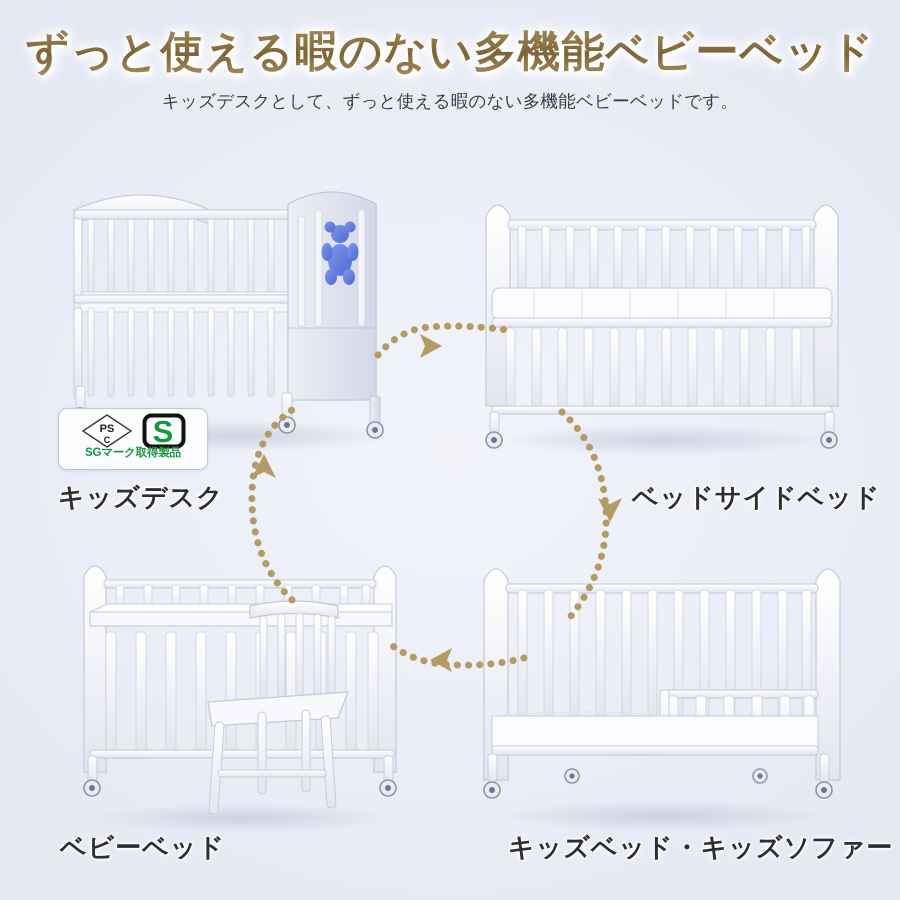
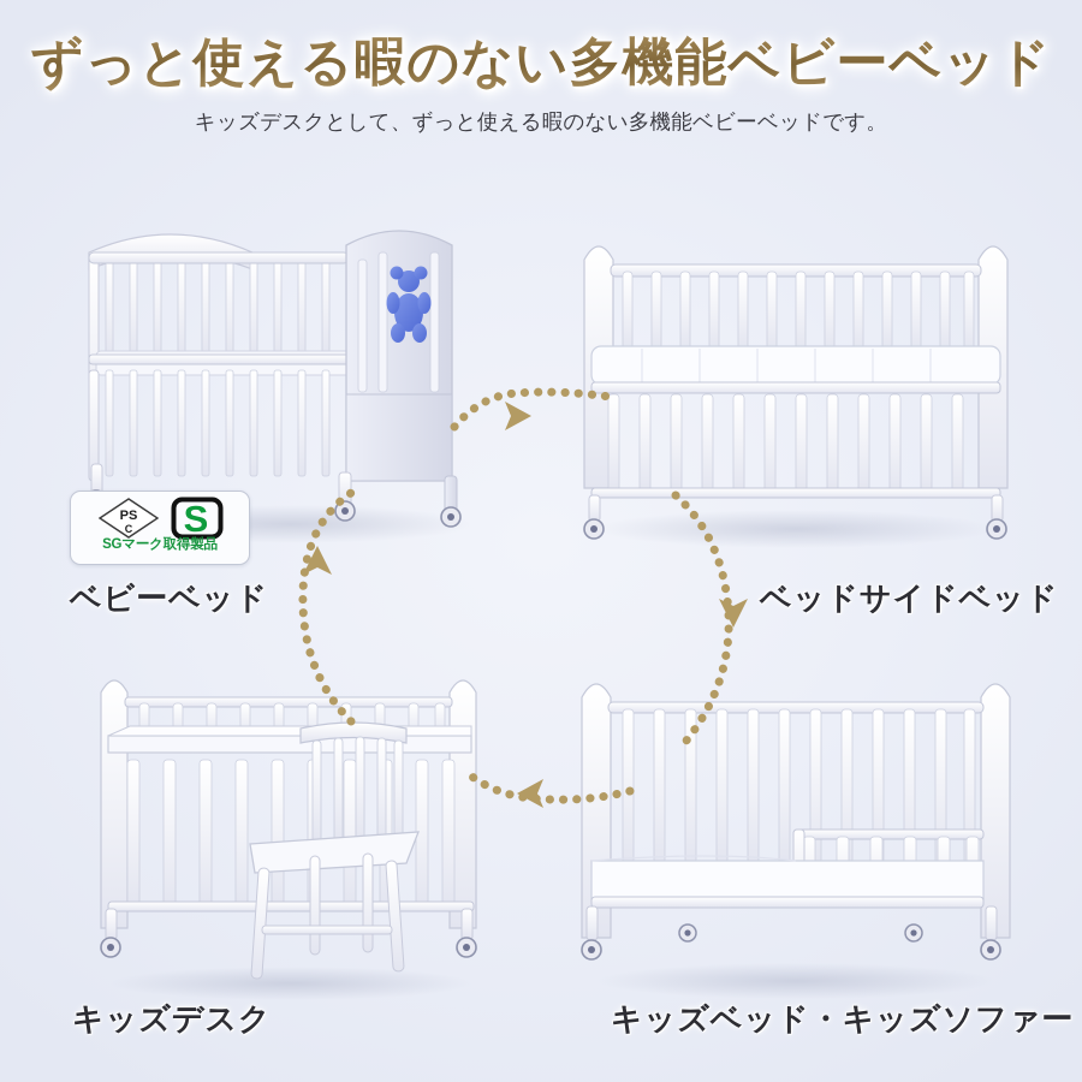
  ずっと使える暇のない多機能ベビーベッド
  キッズデスクとして、ずっと使える暇のない多機能ベビーベッドです。
  PS
  C
  S
  SGマーク取得製品
- キッズデスク
+ ベビーベッド
  ベッドサイドベッド
- ベビーベッド
+ キッズデスク
  キッズベッド・キッズソファー
